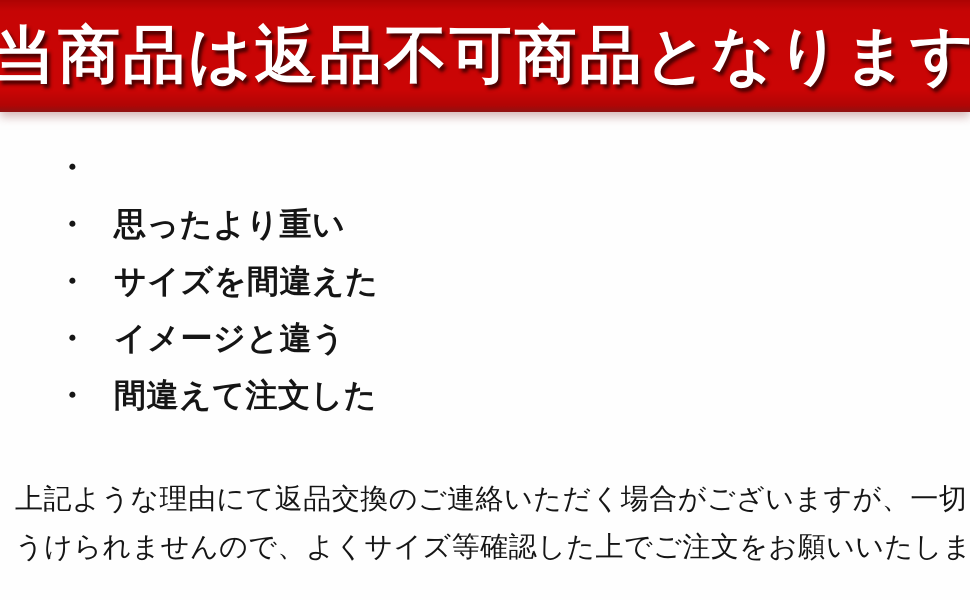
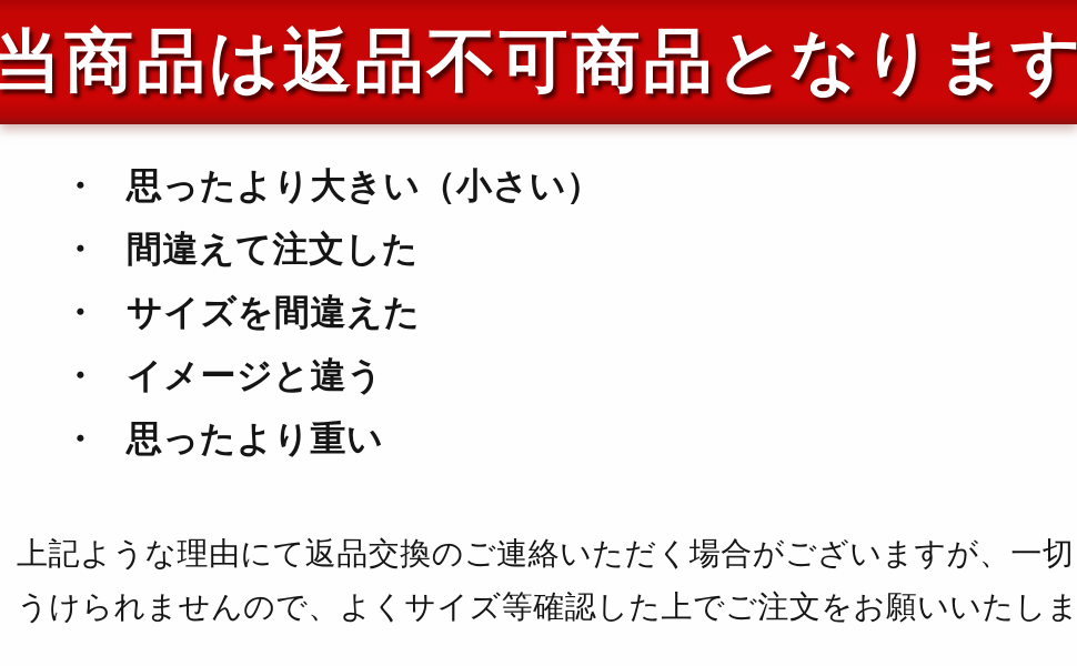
  当商品は返品不可商品となります
  ・
+ 思ったより大きい（小さい）
  ・
- 思ったより重い
+ 間違えて注文した
  ・
  サイズを間違えた
  ・
  イメージと違う
  ・
- 間違えて注文した
+ 思ったより重い
  上記ような理由にて返品交換のご連絡いただく場合がございますが、一切
  うけられませんので、よくサイズ等確認した上でご注文をお願いいたしま
